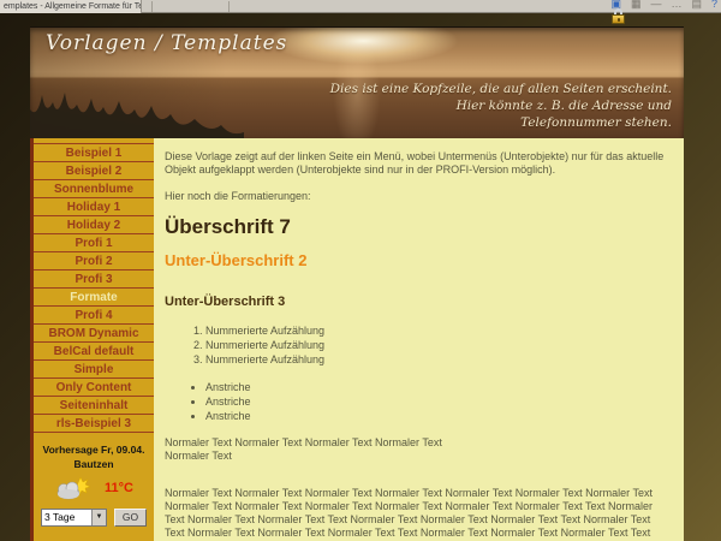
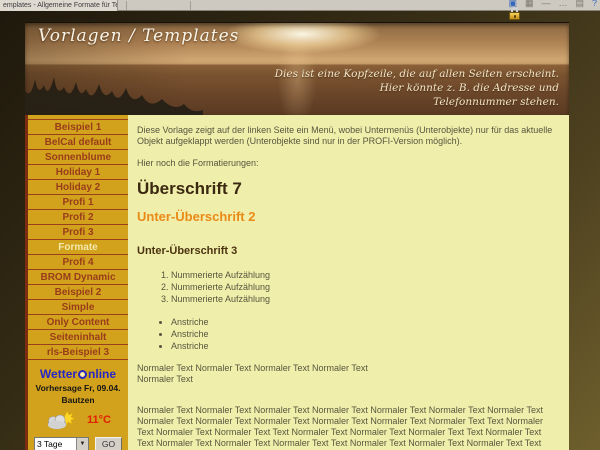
  ▣
  ▦
  —
  …
  ▤
  ?
  Vorlagen / Templates
  Dies ist eine Kopfzeile, die auf allen Seiten erscheint.
  Hier könnte z. B. die Adresse und
  Telefonnummer stehen.
  Beispiel 1
- Beispiel 2
+ BelCal default
  Sonnenblume
  Holiday 1
  Holiday 2
  Profi 1
  Profi 2
  Profi 3
  Formate
  Profi 4
  BROM Dynamic
- BelCal default
+ Beispiel 2
  Simple
  Only Content
  Seiteninhalt
  rls-Beispiel 3
+ Wetter nline
  Vorhersage Fr, 09.04.
  Bautzen
  11°C
  3 Tage
  GO
  Diese Vorlage zeigt auf der linken Seite ein Menü, wobei Untermenüs (Unterobjekte) nur für das aktuelle Objekt aufgeklappt werden (Unterobjekte sind nur in der PROFI-Version möglich).
  Hier noch die Formatierungen:
  Überschrift 7
  Unter-Überschrift 2
  Unter-Überschrift 3
  Nummerierte Aufzählung
  Nummerierte Aufzählung
  Nummerierte Aufzählung
  Anstriche
  Anstriche
  Anstriche
  Normaler Text Normaler Text Normaler Text Normaler Text
  Normaler Text
  Normaler Text Normaler Text Normaler Text Normaler Text Normaler Text Normaler Text Normaler Text Normaler Text Normaler Text Normaler Text Normaler Text Normaler Text Normaler Text Text Normaler Text Normaler Text Normaler Text Text Normaler Text Normaler Text Normaler Text Text Normaler Text Text Normaler Text Normaler Text Normaler Text Text Normaler Text Normaler Text Normaler Text Text
